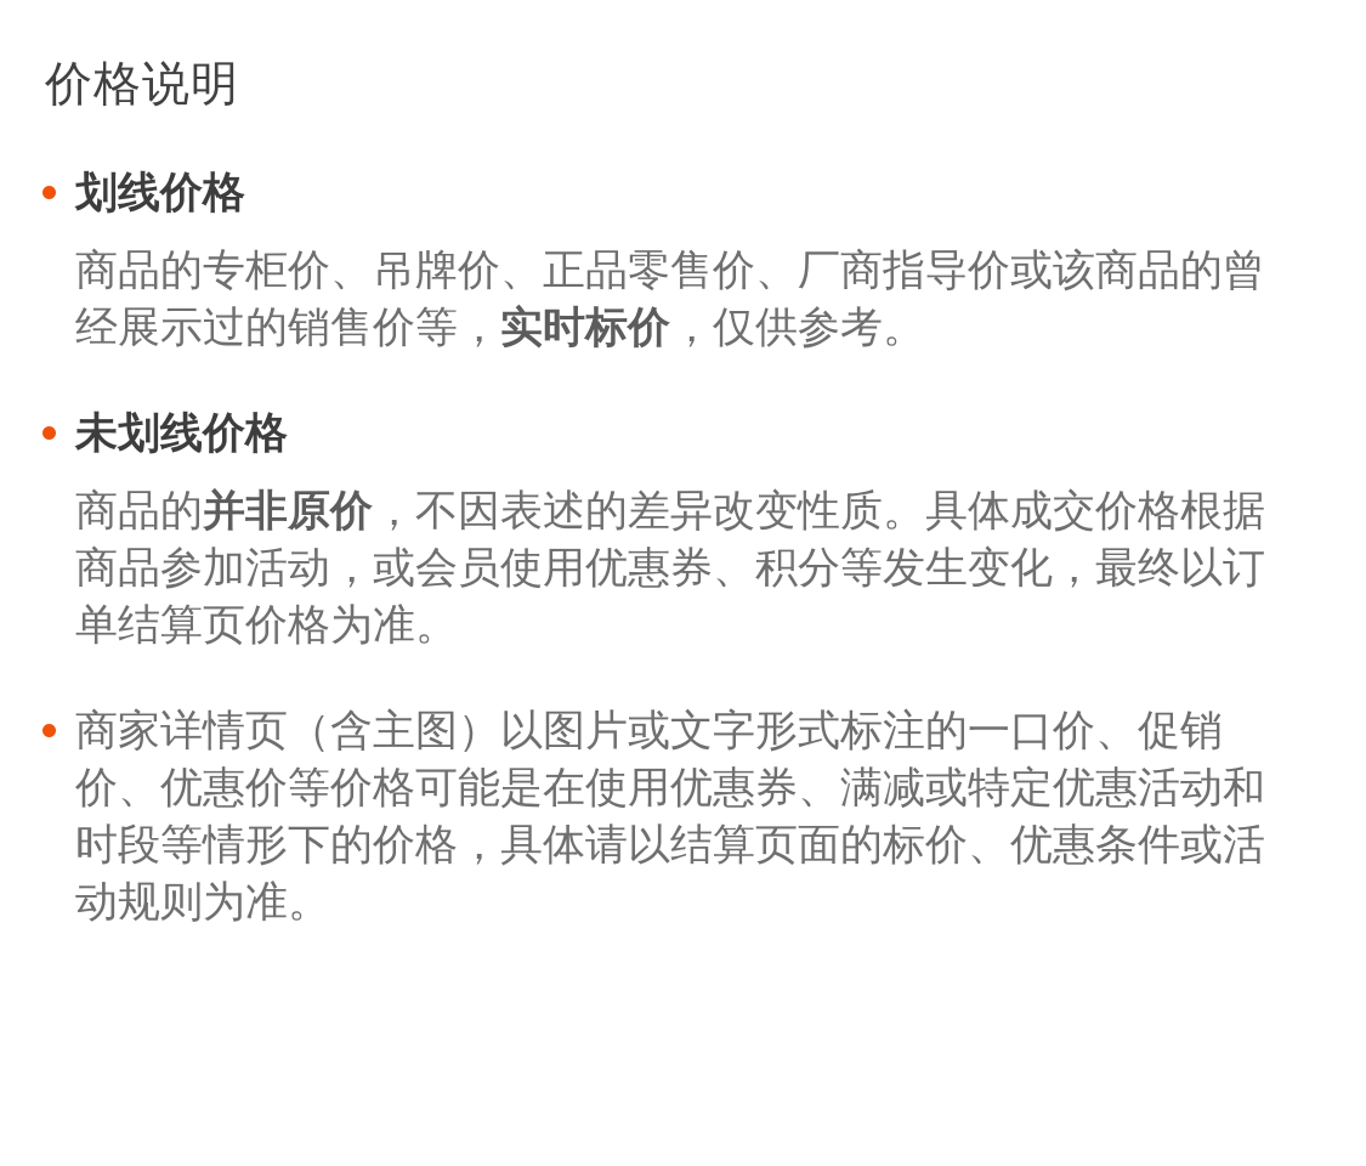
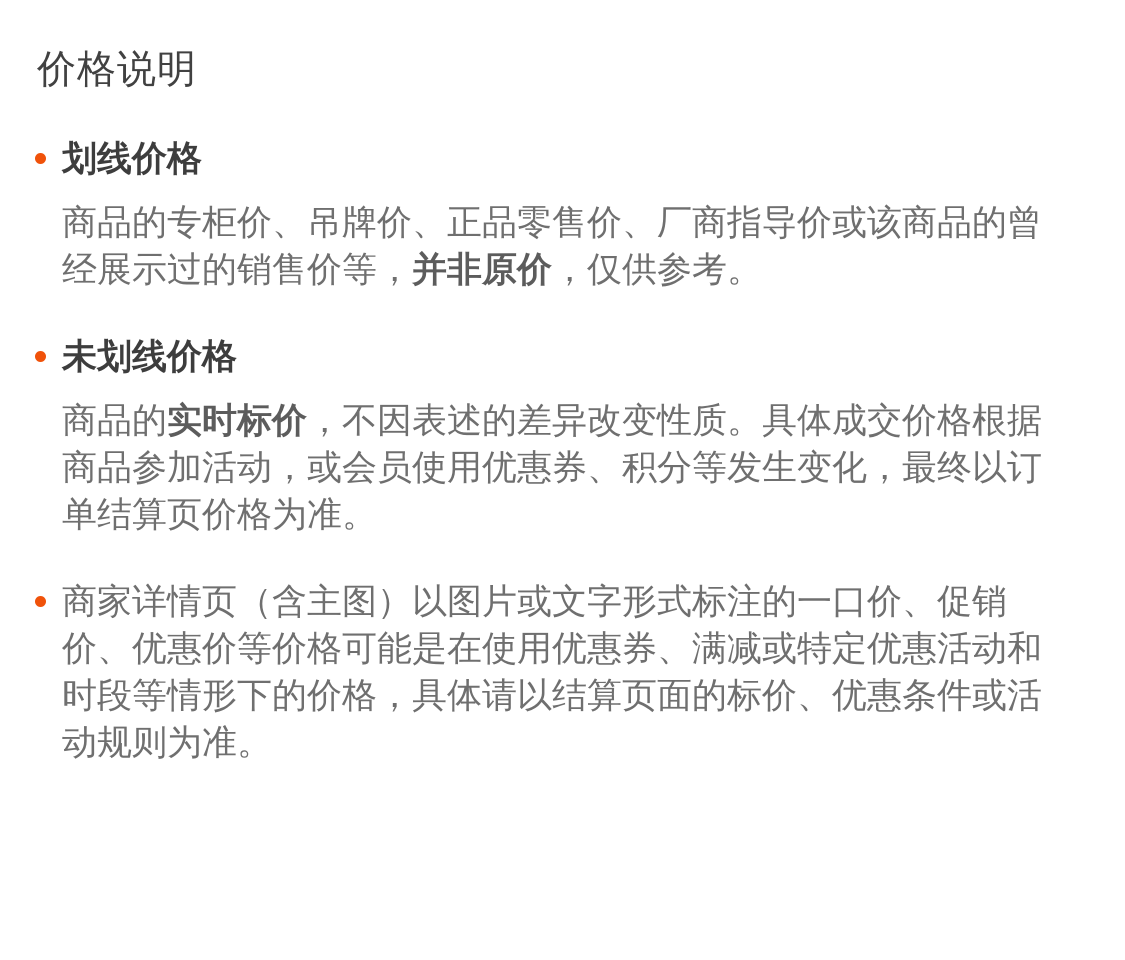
  价格说明
  划线价格
  商品的专柜价、吊牌价、正品零售价、厂商指导价或该商品的曾
- 经展示过的销售价等，实时标价，仅供参考。
+ 经展示过的销售价等，并非原价，仅供参考。
  未划线价格
- 商品的并非原价，不因表述的差异改变性质。具体成交价格根据
+ 商品的实时标价，不因表述的差异改变性质。具体成交价格根据
  商品参加活动，或会员使用优惠券、积分等发生变化，最终以订
  单结算页价格为准。
  商家详情页（含主图）以图片或文字形式标注的一口价、促销
  价、优惠价等价格可能是在使用优惠券、满减或特定优惠活动和
  时段等情形下的价格，具体请以结算页面的标价、优惠条件或活
  动规则为准。
